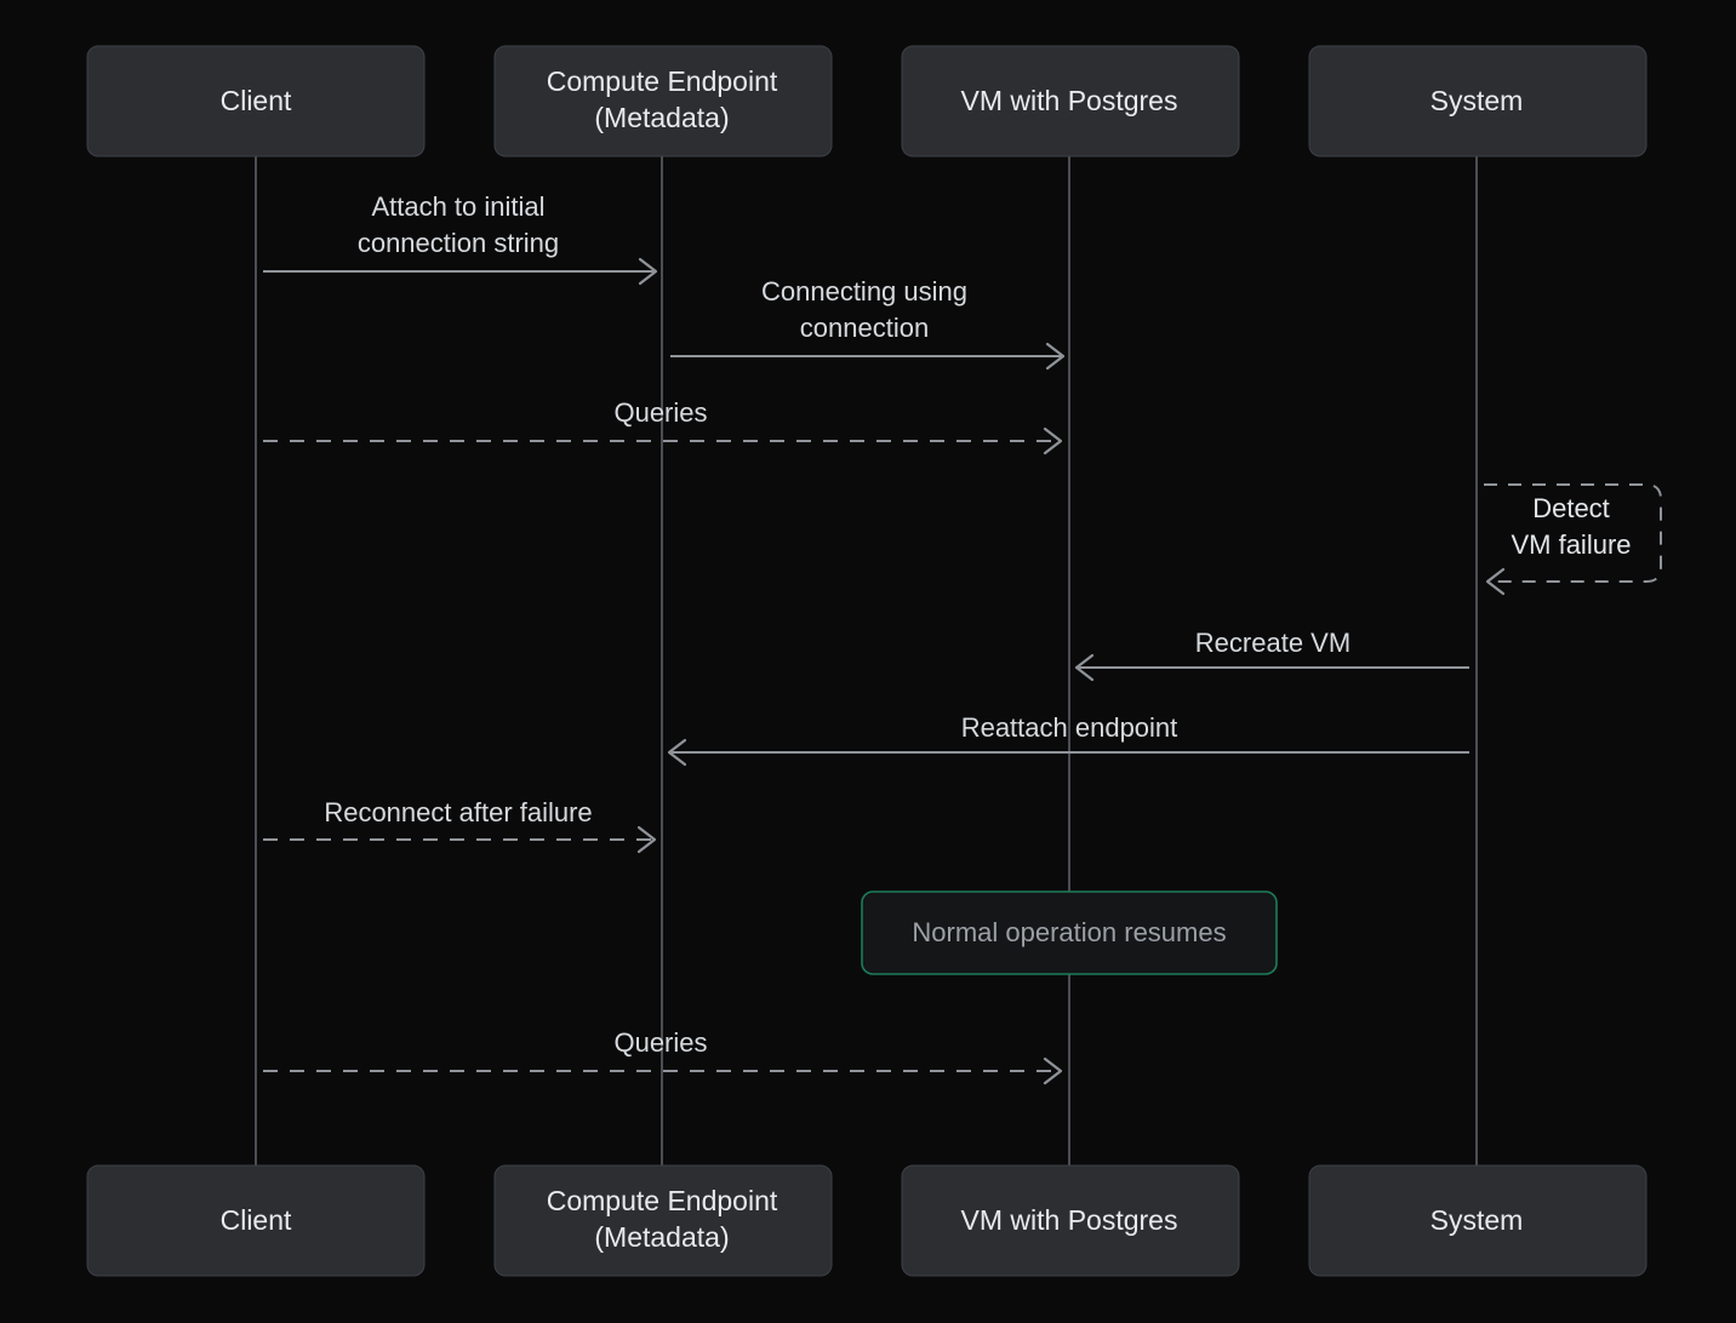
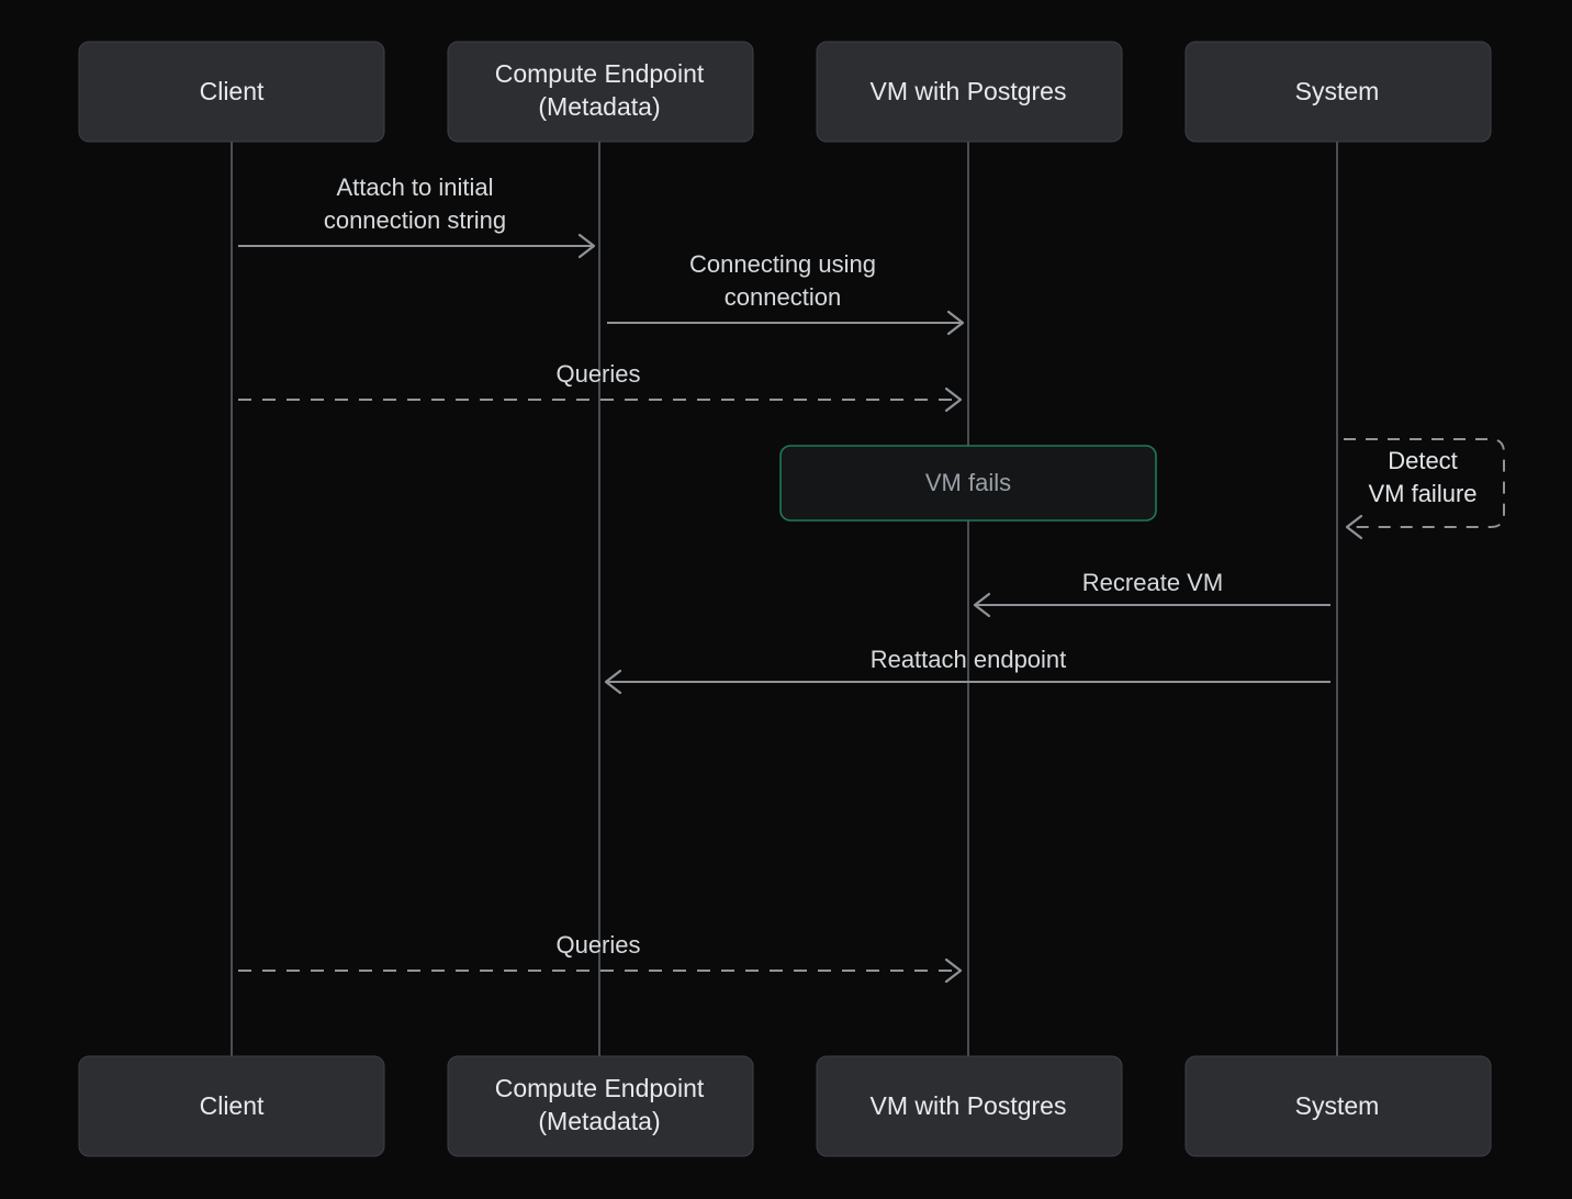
  Client
  Compute Endpoint
  (Metadata)
  VM with Postgres
  System
  Attach to initial
  connection string
  Connecting using
  connection
  Queries
+ VM fails
  Detect
  VM failure
  Recreate VM
  Reattach endpoint
- Reconnect after failure
- Normal operation resumes
  Queries
  Client
  Compute Endpoint
  (Metadata)
  VM with Postgres
  System
